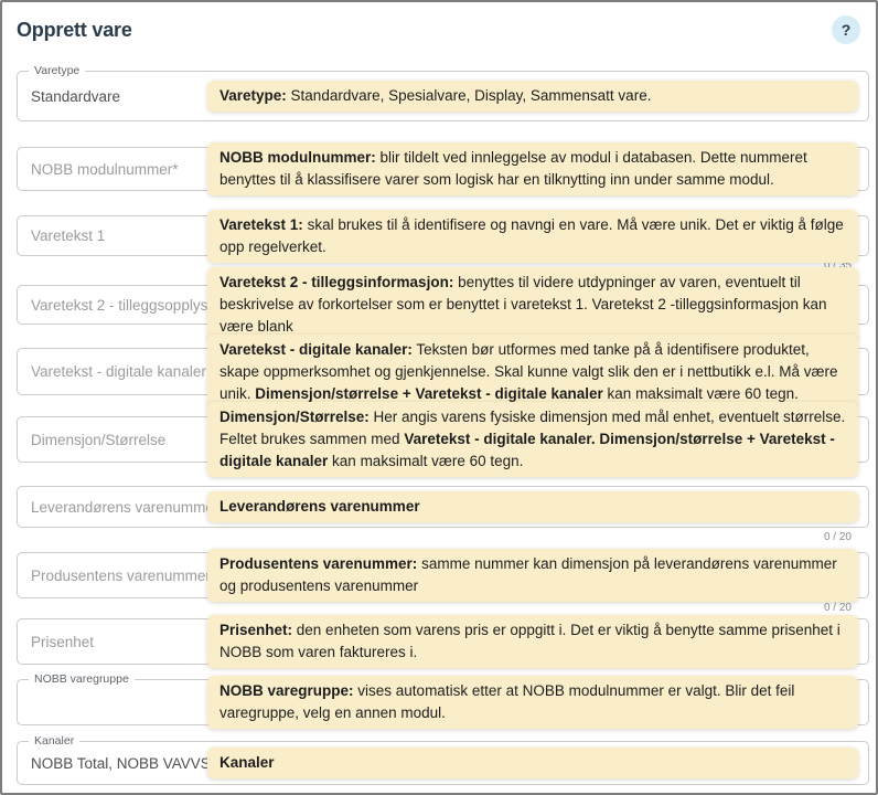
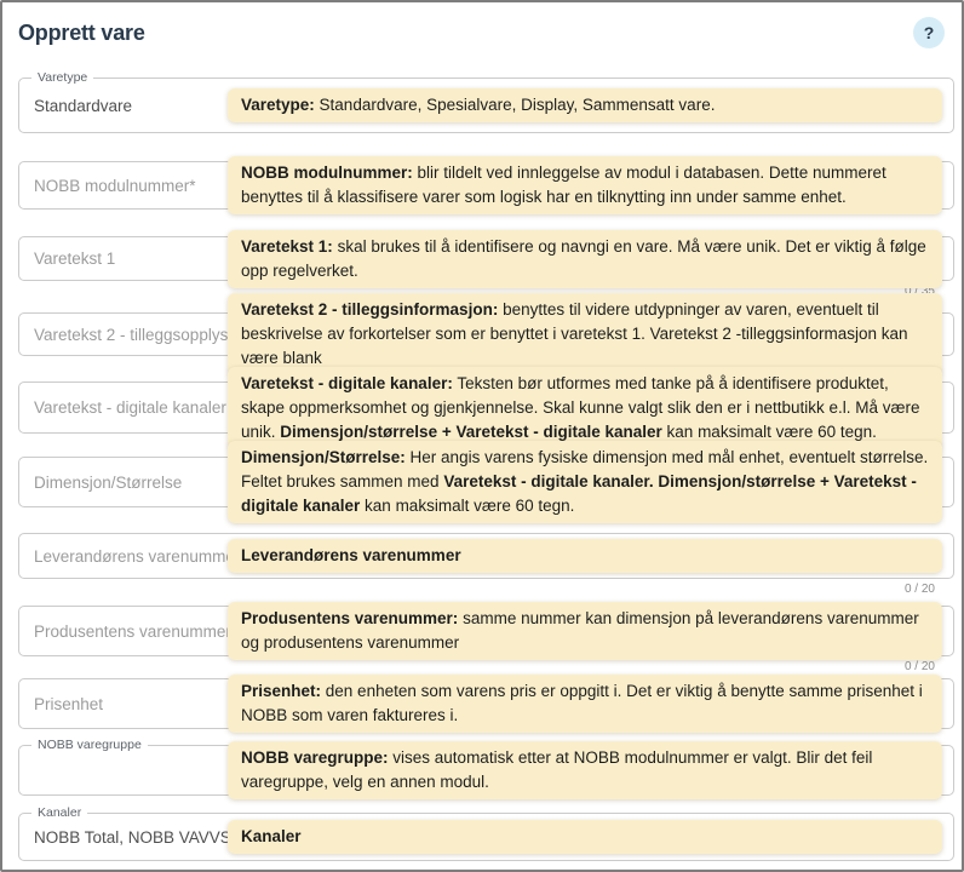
  Opprett vare
  ?
  Varetype
  Standardvare
  Varetype: Standardvare, Spesialvare, Display, Sammensatt vare.
  NOBB modulnummer*
- NOBB modulnummer: blir tildelt ved innleggelse av modul i databasen. Dette nummeret benyttes til å klassifisere varer som logisk har en tilknytting inn under samme modul.
+ NOBB modulnummer: blir tildelt ved innleggelse av modul i databasen. Dette nummeret benyttes til å klassifisere varer som logisk har en tilknytting inn under samme enhet.
  Varetekst 1
  Varetekst 1: skal brukes til å identifisere og navngi en vare. Må være unik. Det er viktig å følge opp regelverket.
  0 / 35
  Varetekst 2 - tilleggsopplys
  Varetekst 2 - tilleggsinformasjon: benyttes til videre utdypninger av varen, eventuelt til beskrivelse av forkortelser som er benyttet i varetekst 1. Varetekst 2 -tilleggsinformasjon kan være blank
  Varetekst - digitale kanaler
  Varetekst - digitale kanaler: Teksten bør utformes med tanke på å identifisere produktet, skape oppmerksomhet og gjenkjennelse. Skal kunne valgt slik den er i nettbutikk e.l. Må være unik. Dimensjon/størrelse + Varetekst - digitale kanaler kan maksimalt være 60 tegn.
  Dimensjon/Størrelse
  Dimensjon/Størrelse: Her angis varens fysiske dimensjon med mål enhet, eventuelt størrelse. Feltet brukes sammen med Varetekst - digitale kanaler. Dimensjon/størrelse + Varetekst - digitale kanaler kan maksimalt være 60 tegn.
  Leverandørens varenumm
  Leverandørens varenummer
  0 / 20
  Produsentens varenumme
  Produsentens varenummer: samme nummer kan dimensjon på leverandørens varenummer og produsentens varenummer
  0 / 20
  Prisenhet
  Prisenhet: den enheten som varens pris er oppgitt i. Det er viktig å benytte samme prisenhet i NOBB som varen faktureres i.
  NOBB varegruppe
  NOBB varegruppe: vises automatisk etter at NOBB modulnummer er valgt. Blir det feil varegruppe, velg en annen modul.
  Kanaler
  NOBB Total, NOBB VAVVS
  Kanaler
